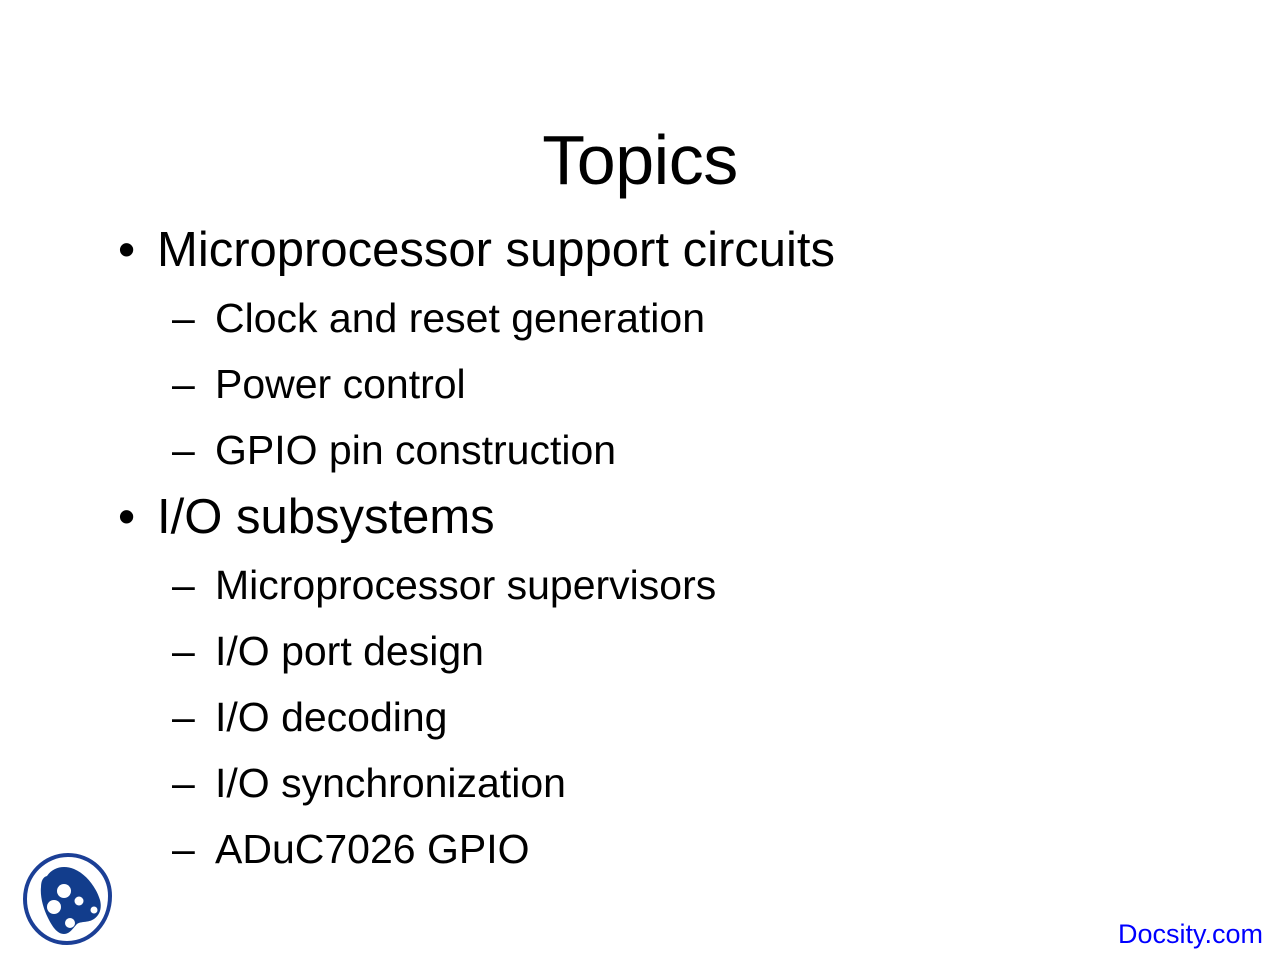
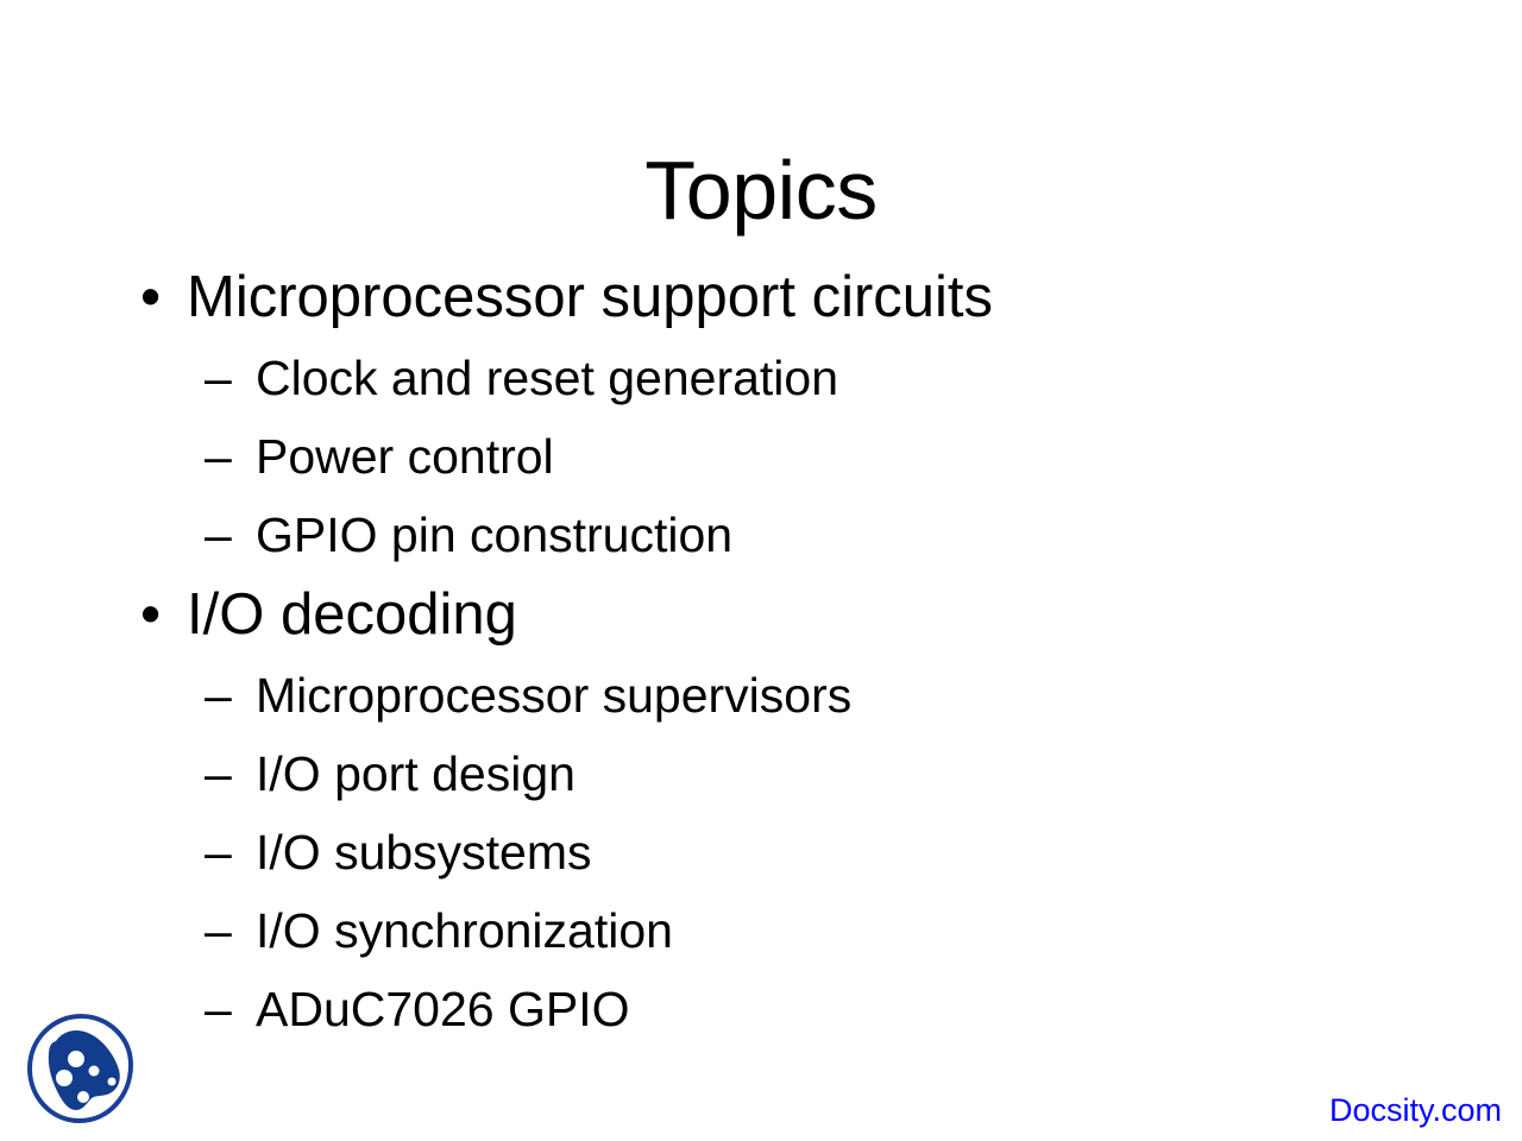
  Topics
  •
  Microprocessor support circuits
  –
  Clock and reset generation
  –
  Power control
  –
  GPIO pin construction
  •
- I/O subsystems
+ I/O decoding
  –
  Microprocessor supervisors
  –
  I/O port design
  –
- I/O decoding
+ I/O subsystems
  –
  I/O synchronization
  –
  ADuC7026 GPIO
  Docsity.com
